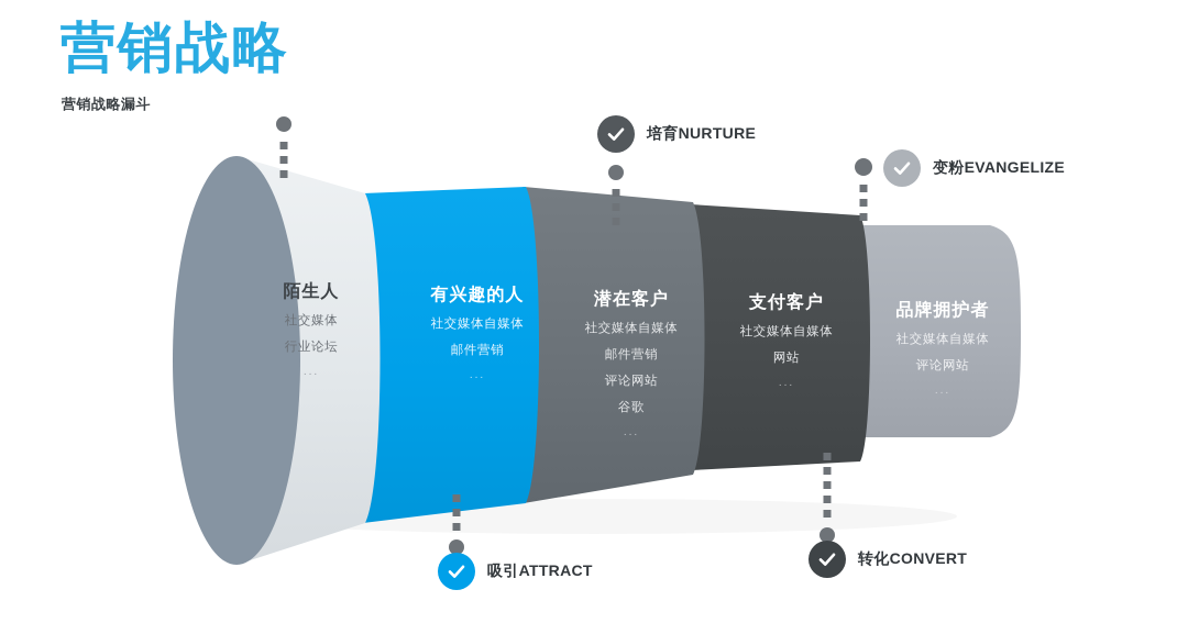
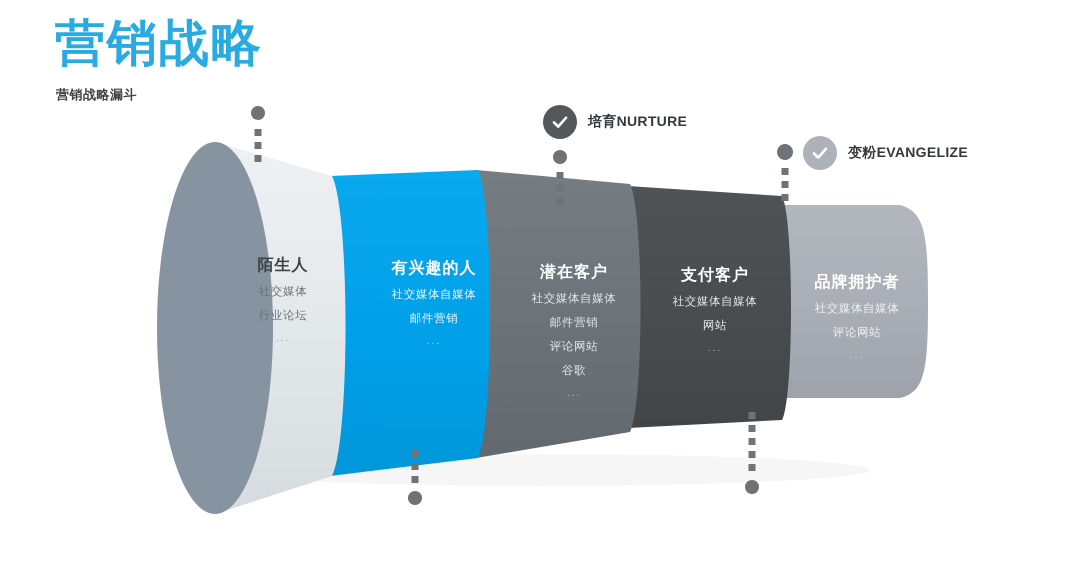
  营销战略
  营销战略漏斗
  陌生人
  社交媒体
  行业论坛
  ...
  有兴趣的人
  社交媒体自媒体
  邮件营销
  ...
  潜在客户
  社交媒体自媒体
  邮件营销
  评论网站
  谷歌
  ...
  支付客户
  社交媒体自媒体
  网站
  ...
  品牌拥护者
  社交媒体自媒体
  评论网站
  ...
  培育NURTURE
  变粉EVANGELIZE
- 吸引ATTRACT
- 转化CONVERT
